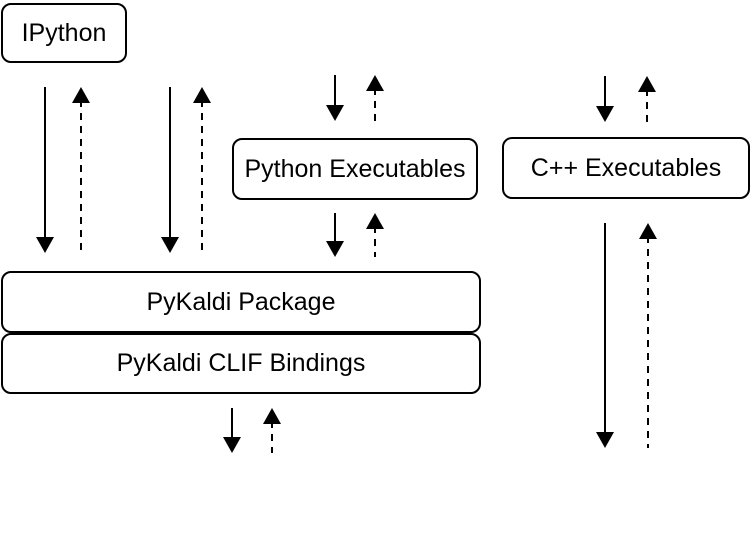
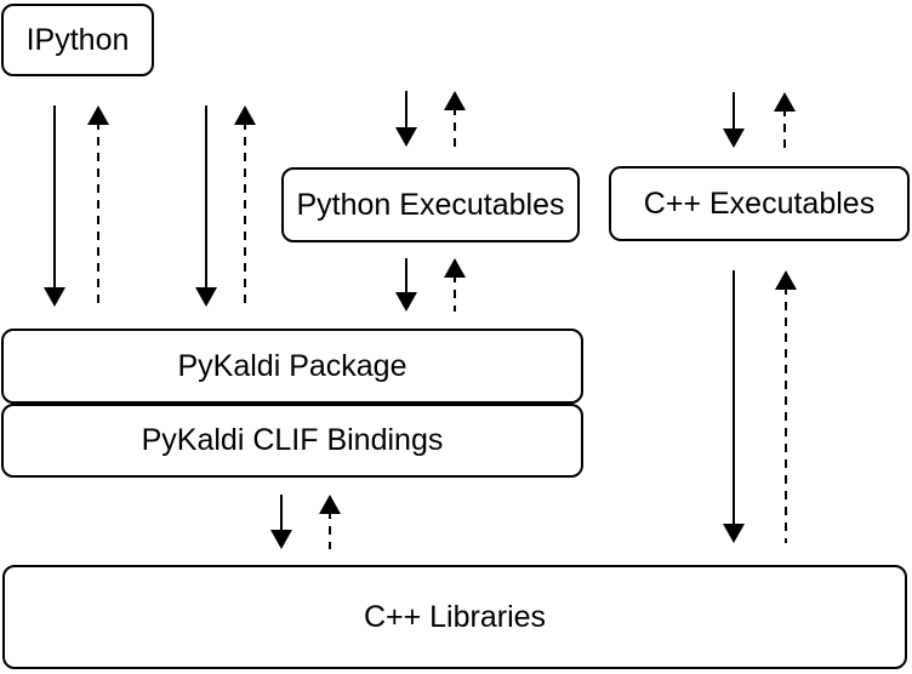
  IPython
  Python Executables
  C++ Executables
  PyKaldi Package
  PyKaldi CLIF Bindings
+ C++ Libraries
